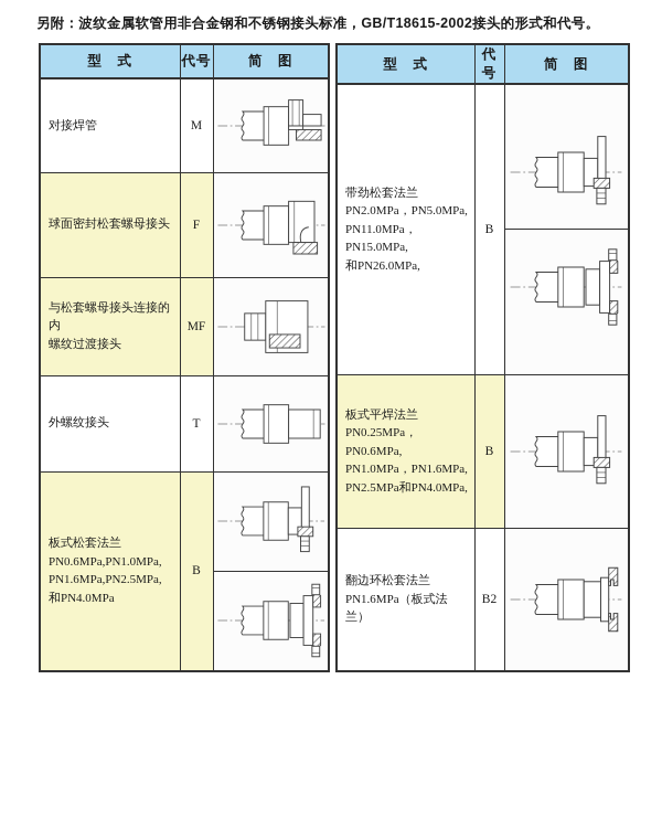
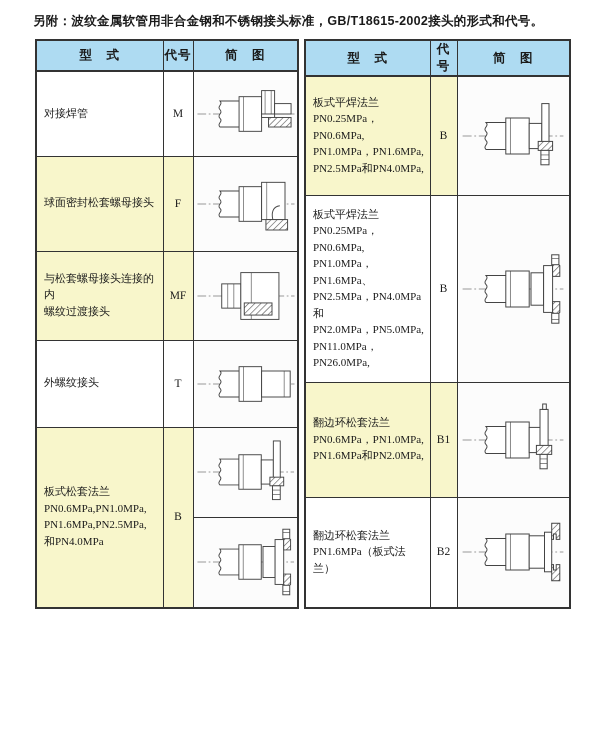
  另附：波纹金属软管用非合金钢和不锈钢接头标准，GB/T18615-2002接头的形式和代号。
  型 式	代号	简 图
  对接焊管	M
  球面密封松套螺母接头	F
  与松套螺母接头连接的内 螺纹过渡接头	MF
  外螺纹接头	T
  板式松套法兰 PN0.6MPa,PN1.0MPa, PN1.6MPa,PN2.5MPa, 和PN4.0MPa	B
  型 式	代号	简 图
- 带劲松套法兰 PN2.0MPa，PN5.0MPa, PN11.0MPa，PN15.0MPa, 和PN26.0MPa,	B
  板式平焊法兰 PN0.25MPa，PN0.6MPa, PN1.0MPa，PN1.6MPa, PN2.5MPa和PN4.0MPa,	B
+ 板式平焊法兰 PN0.25MPa，PN0.6MPa, PN1.0MPa，PN1.6MPa、 PN2.5MPa，PN4.0MPa和 PN2.0MPa，PN5.0MPa, PN11.0MPa，PN26.0MPa,	B
+ 翻边环松套法兰 PN0.6MPa，PN1.0MPa, PN1.6MPa和PN2.0MPa,	B1
  翻边环松套法兰 PN1.6MPa（板式法兰）	B2
